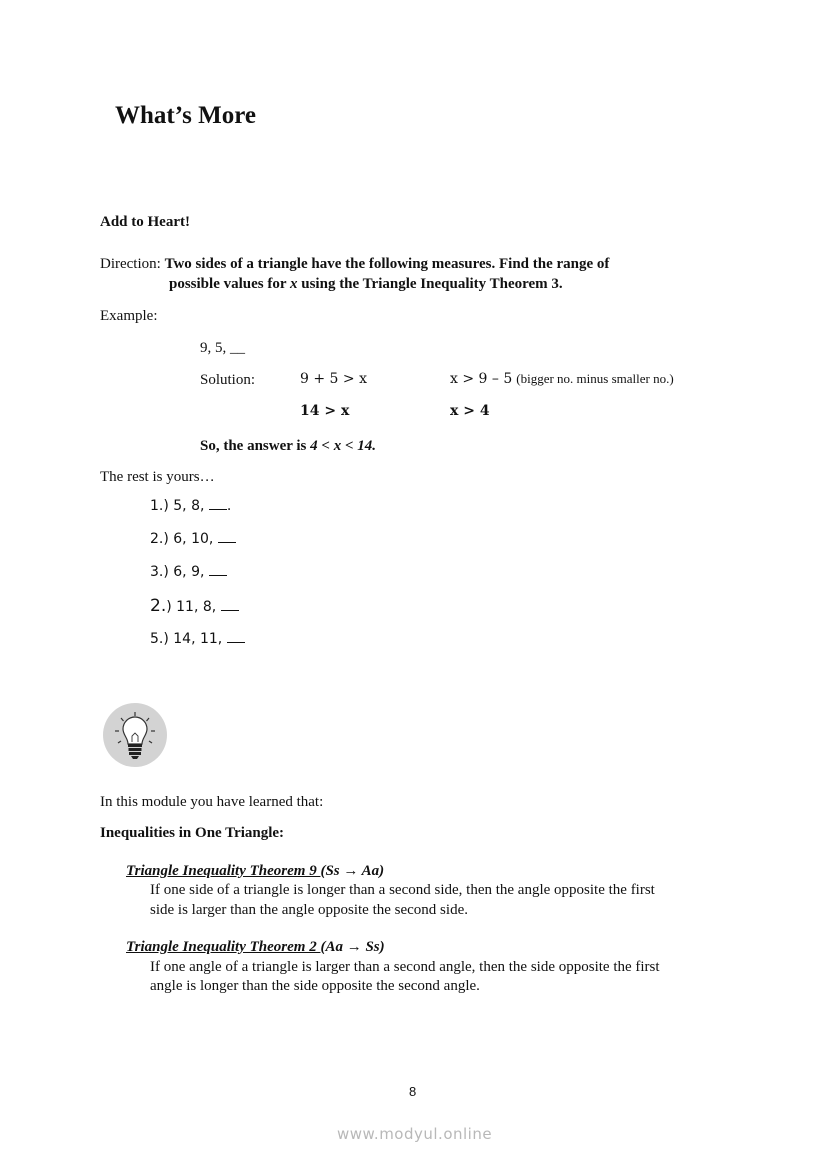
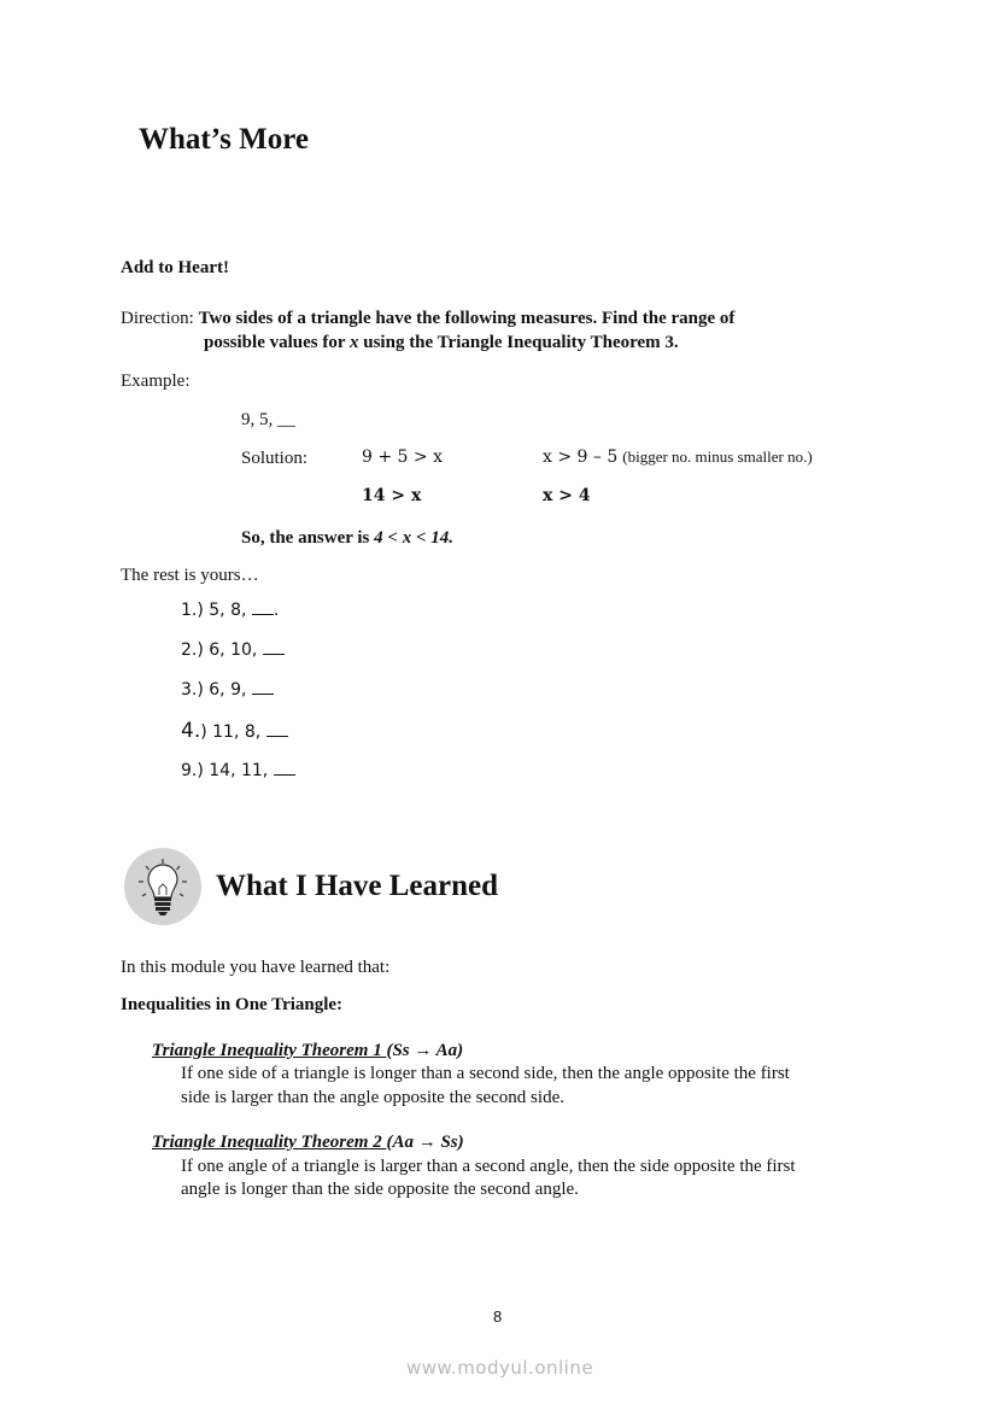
  What’s More
  Add to Heart!
  Direction: Two sides of a triangle have the following measures. Find the range of
  possible values for x using the Triangle Inequality Theorem 3.
  Example:
  9, 5, __
  Solution:
  9 + 5 > x
  x > 9 – 5 (bigger no. minus smaller no.)
  14 > x
  x > 4
  So, the answer is 4 < x < 14.
  The rest is yours…
  1.) 5, 8, .
  2.) 6, 10,
  3.) 6, 9,
- 2.) 11, 8,
+ 4.) 11, 8,
- 5.) 14, 11,
+ 9.) 14, 11,
+ What I Have Learned
  In this module you have learned that:
  Inequalities in One Triangle:
- Triangle Inequality Theorem 9 (Ss → Aa)
+ Triangle Inequality Theorem 1 (Ss → Aa)
  If one side of a triangle is longer than a second side, then the angle opposite the first
  side is larger than the angle opposite the second side.
  Triangle Inequality Theorem 2 (Aa → Ss)
  If one angle of a triangle is larger than a second angle, then the side opposite the first
  angle is longer than the side opposite the second angle.
  8
  www.modyul.online
